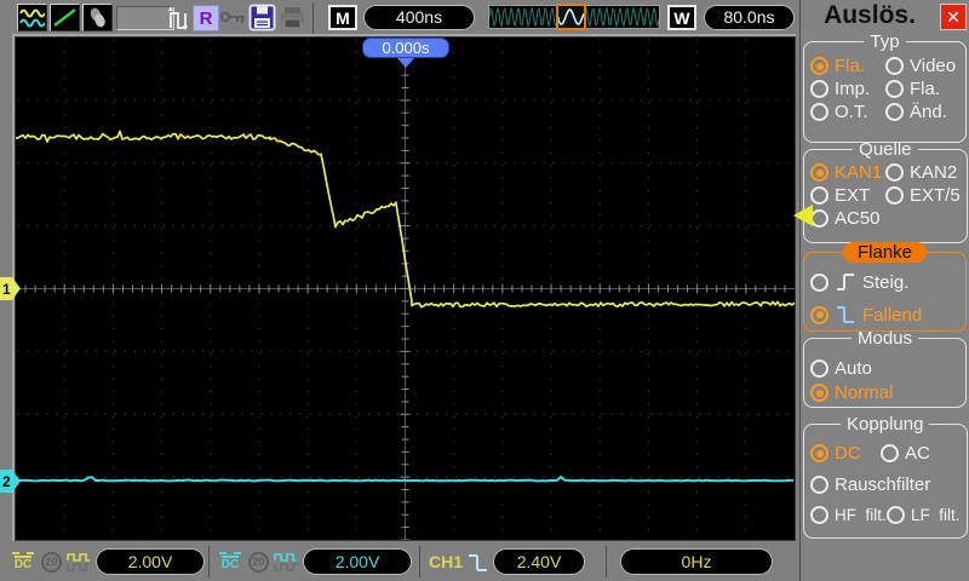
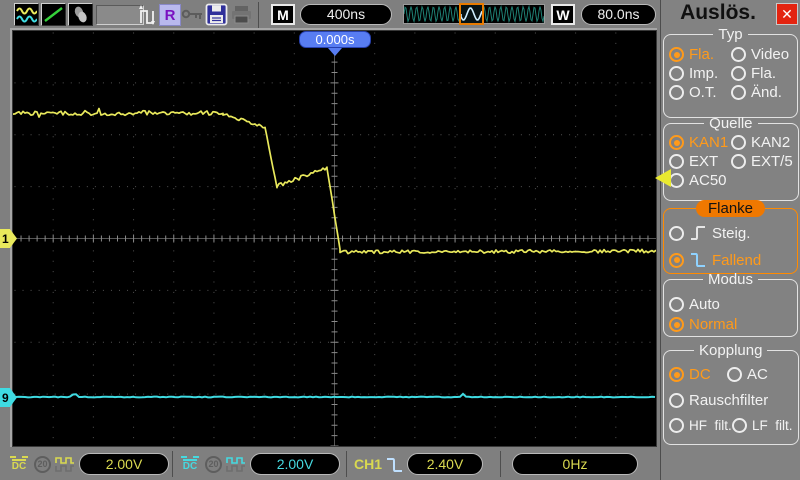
  R
  M
  400ns
  W
  80.0ns
  0.000s
  1
- 2
+ 9
  Auslös.
  ✕
  Typ
  Fla.
  Video
  Imp.
  Fla.
  O.T.
  Änd.
  Quelle
  KAN1
  KAN2
  EXT
  EXT/5
  AC50
  Flanke
  Steig.
  Fallend
  Modus
  Auto
  Normal
  Kopplung
  DC
  AC
  Rauschfilter
  HF filt.
  LF filt.
  DC
  20
  2.00V
  DC
  20
  2.00V
  CH1
  2.40V
  0Hz
